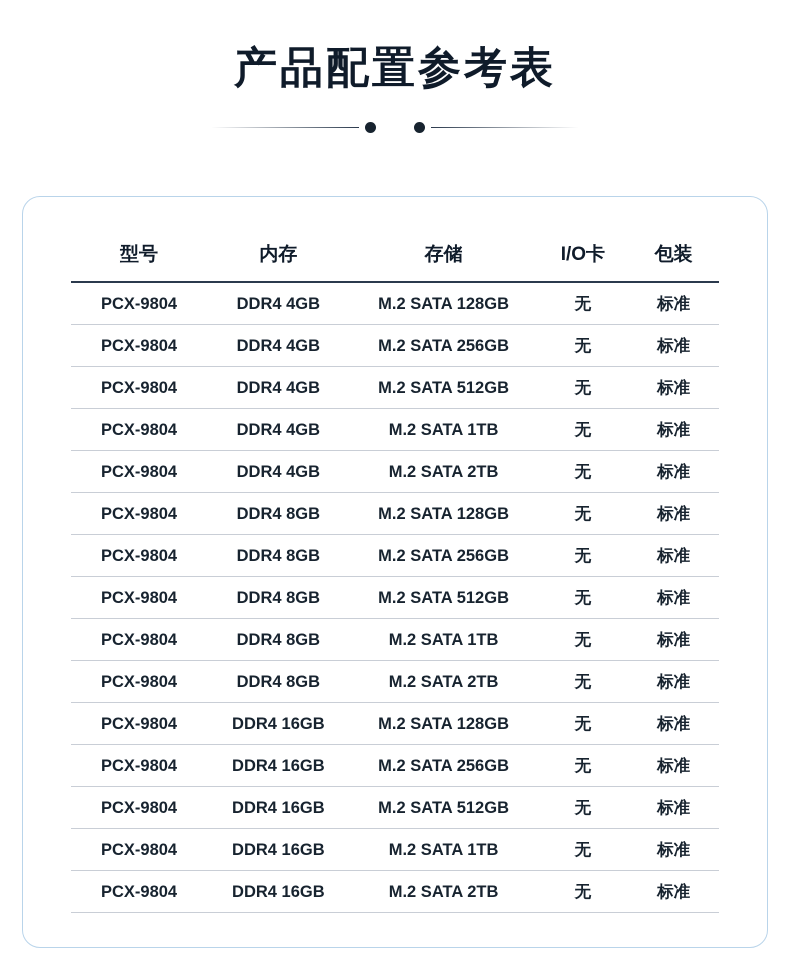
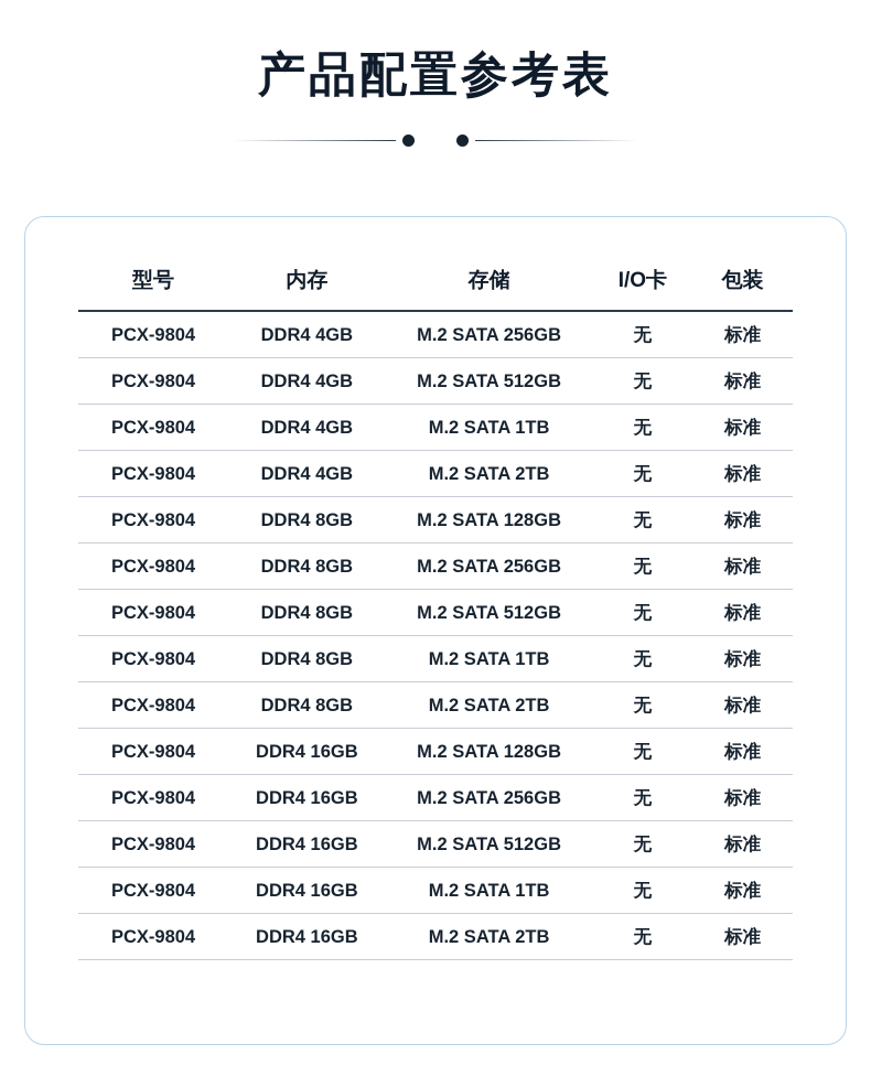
  产品配置参考表
  型号	内存	存储	I/O卡	包装
- PCX-9804	DDR4 4GB	M.2 SATA 128GB	无	标准
  PCX-9804	DDR4 4GB	M.2 SATA 256GB	无	标准
  PCX-9804	DDR4 4GB	M.2 SATA 512GB	无	标准
  PCX-9804	DDR4 4GB	M.2 SATA 1TB	无	标准
  PCX-9804	DDR4 4GB	M.2 SATA 2TB	无	标准
  PCX-9804	DDR4 8GB	M.2 SATA 128GB	无	标准
  PCX-9804	DDR4 8GB	M.2 SATA 256GB	无	标准
  PCX-9804	DDR4 8GB	M.2 SATA 512GB	无	标准
  PCX-9804	DDR4 8GB	M.2 SATA 1TB	无	标准
  PCX-9804	DDR4 8GB	M.2 SATA 2TB	无	标准
  PCX-9804	DDR4 16GB	M.2 SATA 128GB	无	标准
  PCX-9804	DDR4 16GB	M.2 SATA 256GB	无	标准
  PCX-9804	DDR4 16GB	M.2 SATA 512GB	无	标准
  PCX-9804	DDR4 16GB	M.2 SATA 1TB	无	标准
  PCX-9804	DDR4 16GB	M.2 SATA 2TB	无	标准
